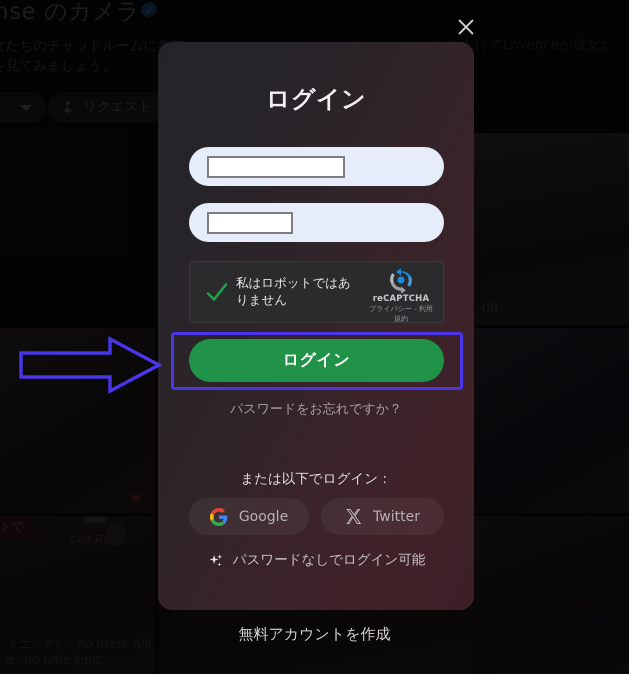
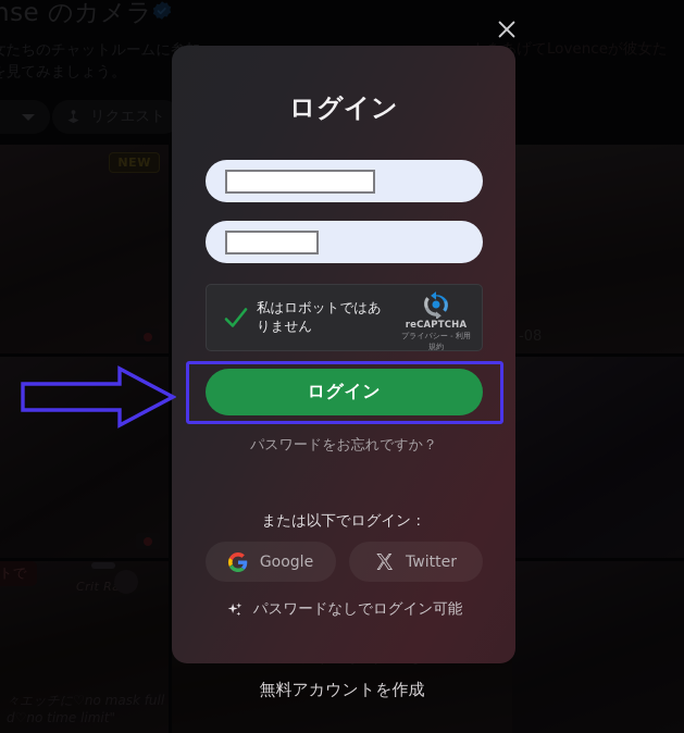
  nse のカメラ
+ NEW
  トで
  ログイン
  私はロボットではありません
  reCAPTCHA
  プライバシー - 利用規約
  ログイン
  パスワードをお忘れですか？
  または以下でログイン：
  Google
  Twitter
  パスワードなしでログイン可能
  無料アカウントを作成
